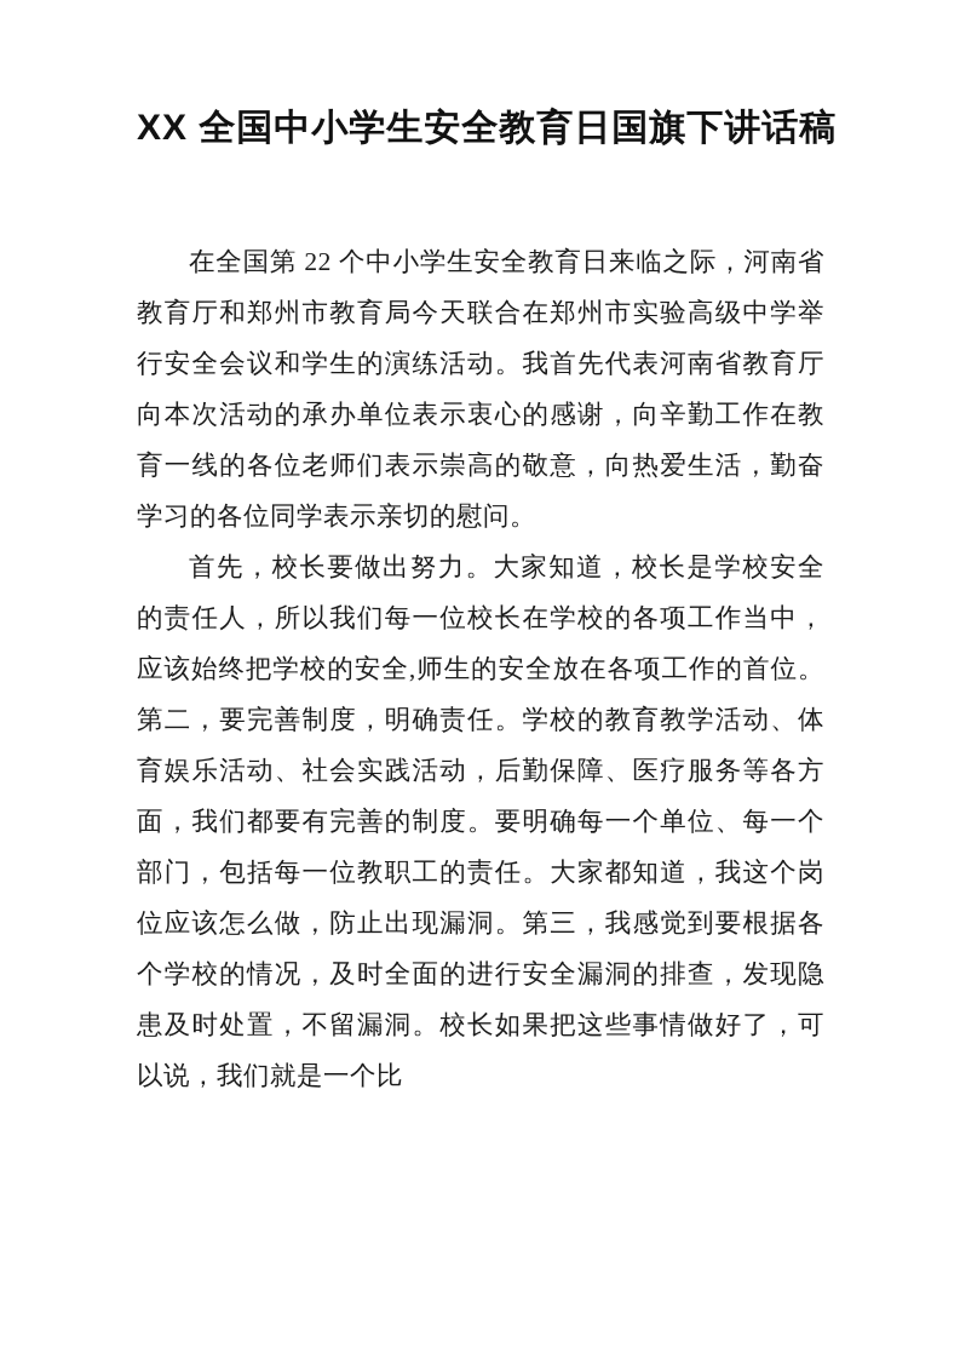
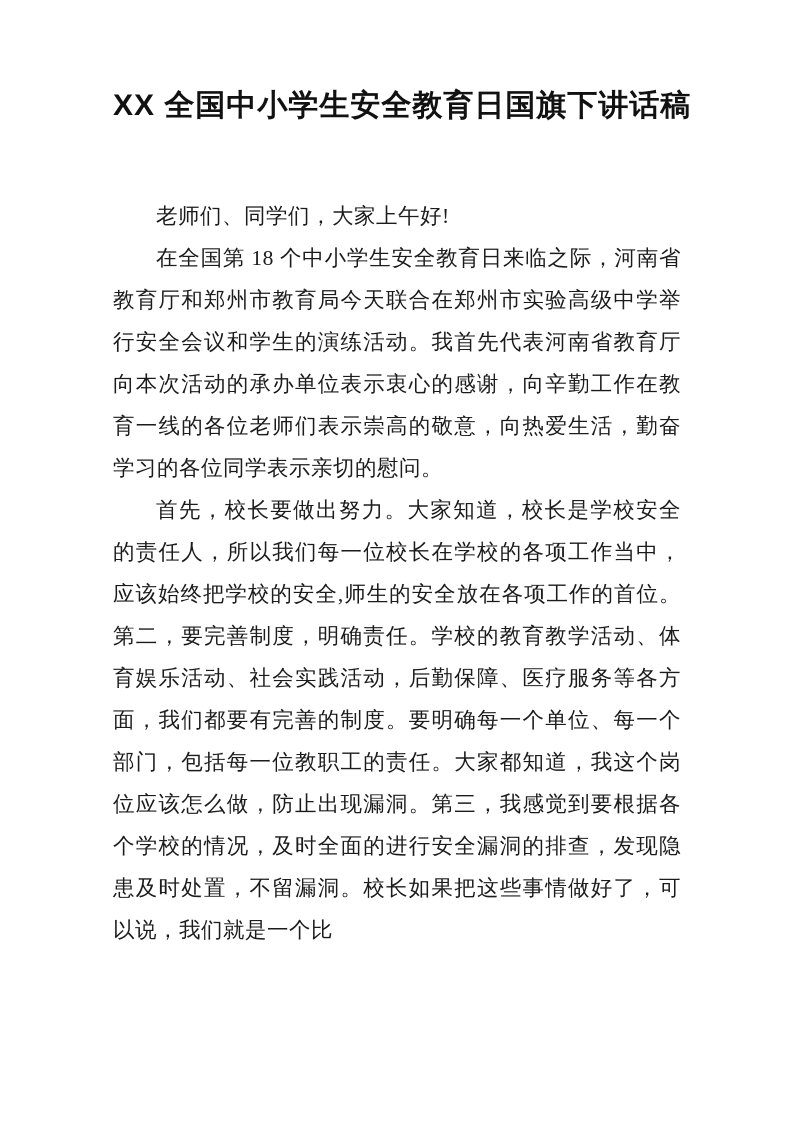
  XX 全国中小学生安全教育日国旗下讲话稿
+ 老师们、同学们，大家上午好!
- 在全国第 22 个中小学生安全教育日来临之际，河南省教育厅和郑州市教育局今天联合在郑州市实验高级中学举行安全会议和学生的演练活动。我首先代表河南省教育厅向本次活动的承办单位表示衷心的感谢，向辛勤工作在教育一线的各位老师们表示崇高的敬意，向热爱生活，勤奋学习的各位同学表示亲切的慰问。
+ 在全国第 18 个中小学生安全教育日来临之际，河南省教育厅和郑州市教育局今天联合在郑州市实验高级中学举行安全会议和学生的演练活动。我首先代表河南省教育厅向本次活动的承办单位表示衷心的感谢，向辛勤工作在教育一线的各位老师们表示崇高的敬意，向热爱生活，勤奋学习的各位同学表示亲切的慰问。
  首先，校长要做出努力。大家知道，校长是学校安全的责任人，所以我们每一位校长在学校的各项工作当中，应该始终把学校的安全,师生的安全放在各项工作的首位。第二，要完善制度，明确责任。学校的教育教学活动、体育娱乐活动、社会实践活动，后勤保障、医疗服务等各方面，我们都要有完善的制度。要明确每一个单位、每一个部门，包括每一位教职工的责任。大家都知道，我这个岗位应该怎么做，防止出现漏洞。第三，我感觉到要根据各个学校的情况，及时全面的进行安全漏洞的排查，发现隐患及时处置，不留漏洞。校长如果把这些事情做好了，可以说，我们就是一个比
